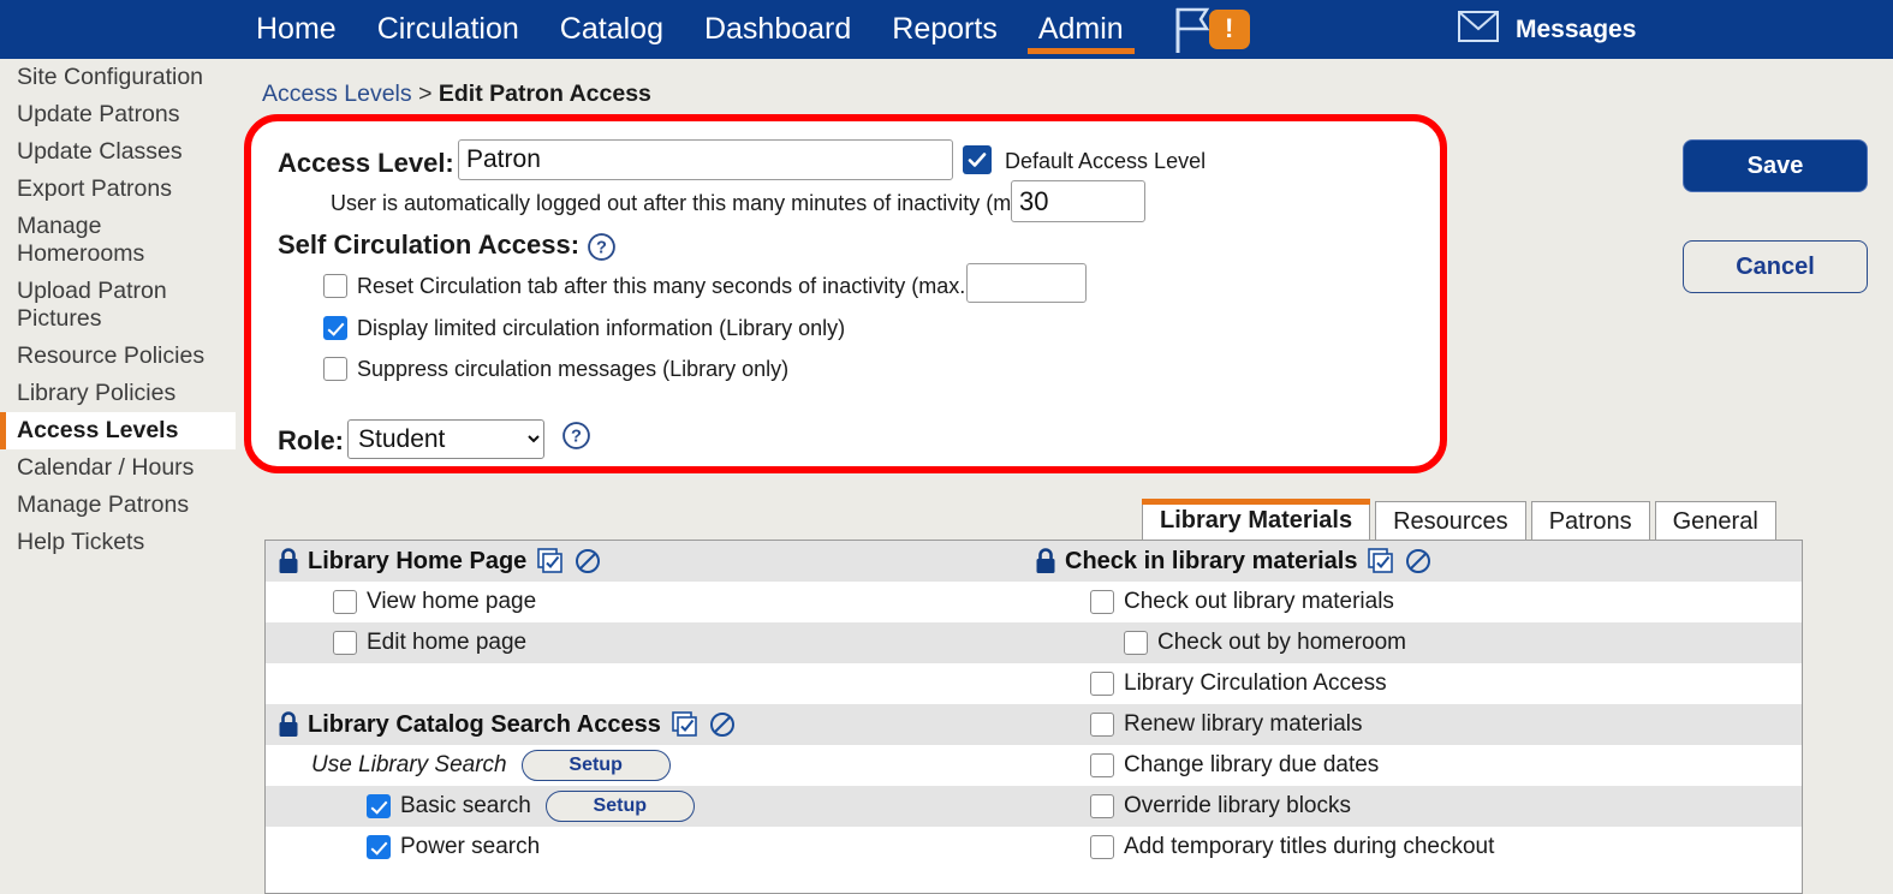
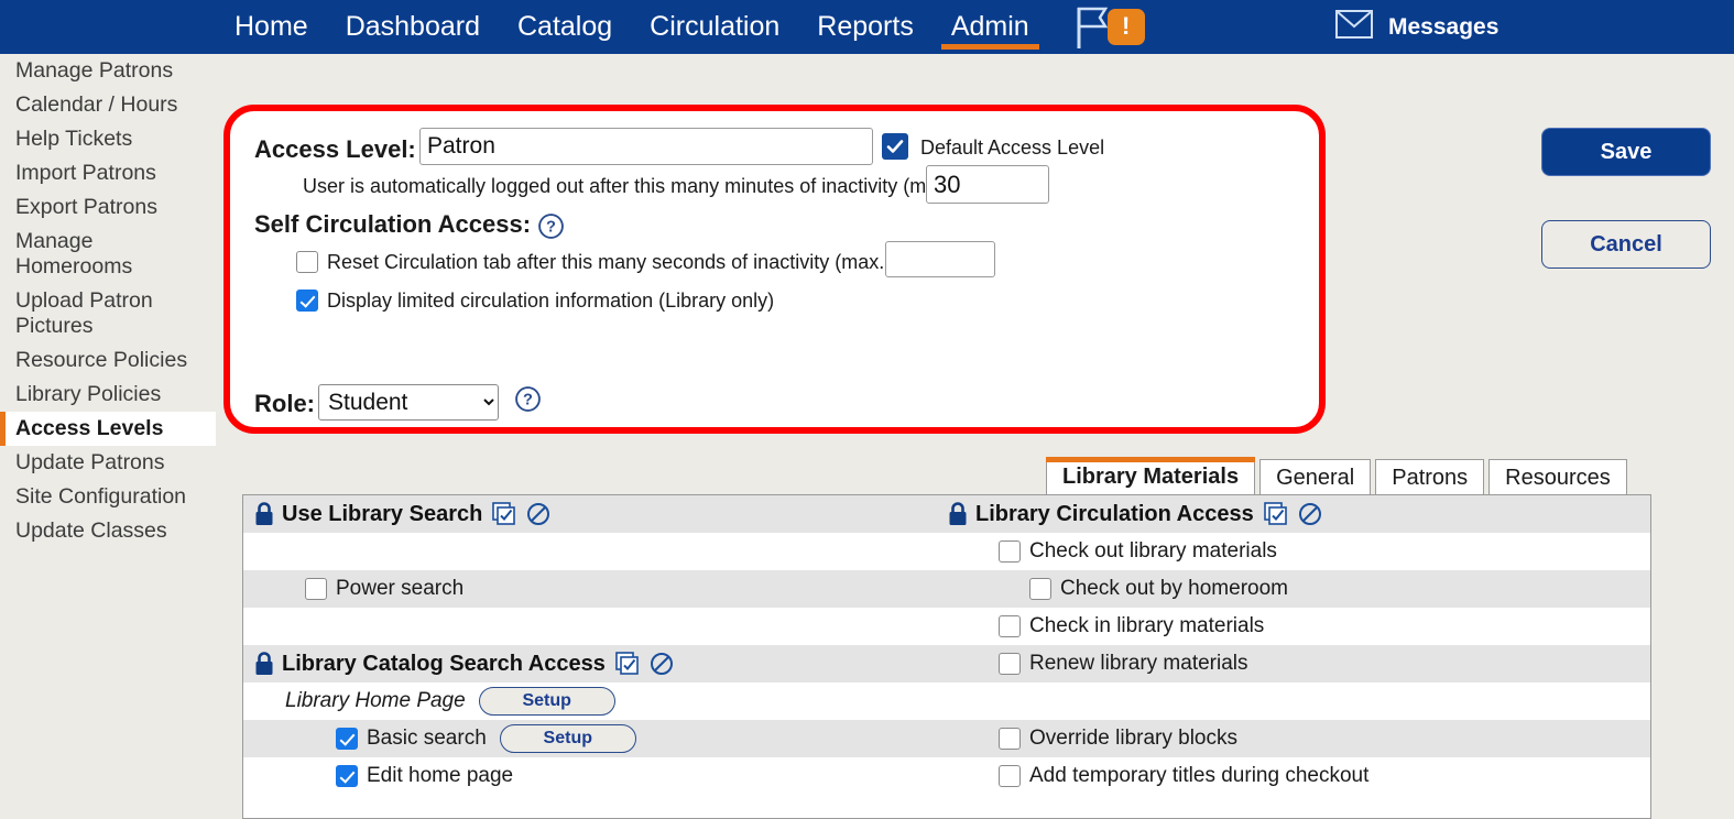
  Home
- Circulation
+ Dashboard
  Catalog
- Dashboard
+ Circulation
  Reports
  Admin
  !
  Messages
- Site Configuration
+ Manage Patrons
- Update Patrons
+ Calendar / Hours
- Update Classes
+ Help Tickets
+ Import Patrons
  Export Patrons
  Manage Homerooms
  Upload Patron Pictures
  Resource Policies
  Library Policies
  Access Levels
- Calendar / Hours
+ Update Patrons
- Manage Patrons
+ Site Configuration
- Help Tickets
+ Update Classes
- Access Levels > Edit Patron Access
  Access Level:
  Patron
  Default Access Level
  User is automatically logged out after this many minutes of inactivity (m
  30
  Self Circulation Access:
  ?
  Reset Circulation tab after this many seconds of inactivity (max.
  Display limited circulation information (Library only)
- Suppress circulation messages (Library only)
  Role:
  Student
  ?
  Save
  Cancel
  Library Materials
- Resources
+ General
  Patrons
- General
+ Resources
- Library Home Page
+ Use Library Search
- View home page
- Edit home page
+ Power search
  Library Catalog Search Access
- Use Library Search
+ Library Home Page
  Setup
  Basic search
  Setup
- Power search
+ Edit home page
- Check in library materials
+ Library Circulation Access
  Check out library materials
  Check out by homeroom
- Library Circulation Access
+ Check in library materials
  Renew library materials
- Change library due dates
  Override library blocks
  Add temporary titles during checkout
